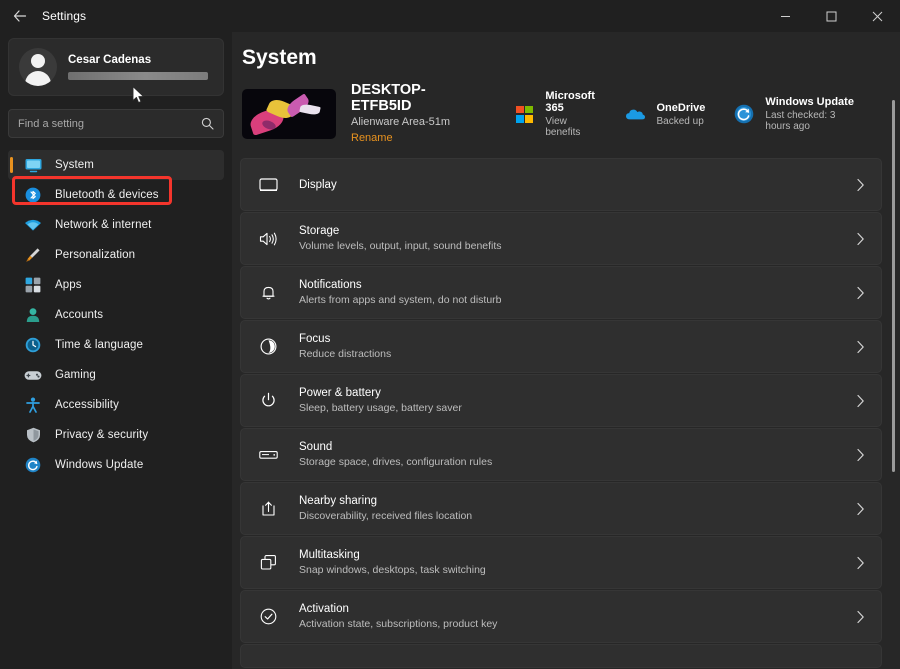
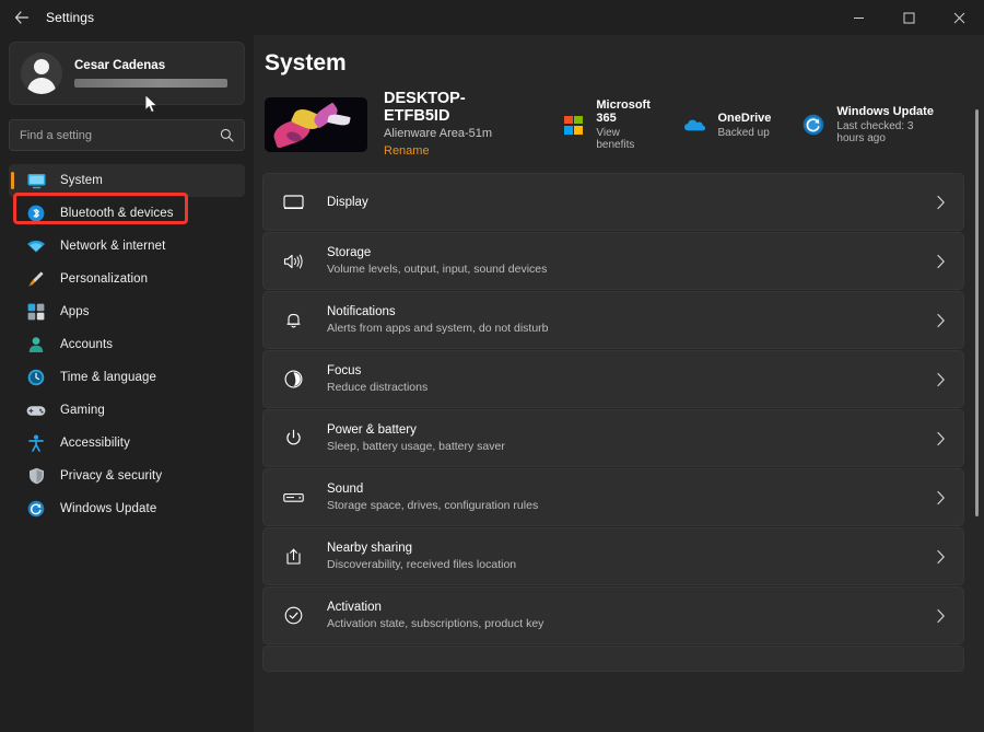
  Settings
  Cesar Cadenas
  Find a setting
  System
  Bluetooth & devices
  Network & internet
  Personalization
  Apps
  Accounts
  Time & language
  Gaming
  Accessibility
  Privacy & security
  Windows Update
  System
  DESKTOP-ETFB5ID
  Alienware Area-51m
  Rename
  Microsoft 365
  View benefits
  OneDrive
  Backed up
  Windows Update
  Last checked: 3 hours ago
  Display
  Storage
- Volume levels, output, input, sound benefits
+ Volume levels, output, input, sound devices
  Notifications
  Alerts from apps and system, do not disturb
  Focus
  Reduce distractions
  Power & battery
  Sleep, battery usage, battery saver
  Sound
  Storage space, drives, configuration rules
  Nearby sharing
  Discoverability, received files location
- Multitasking
- Snap windows, desktops, task switching
  Activation
  Activation state, subscriptions, product key
